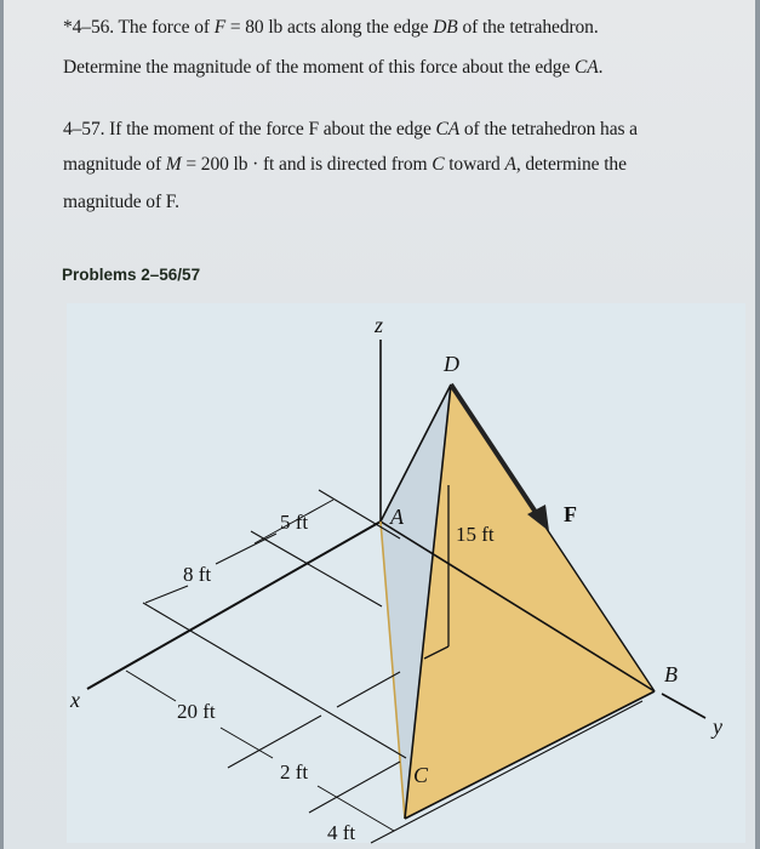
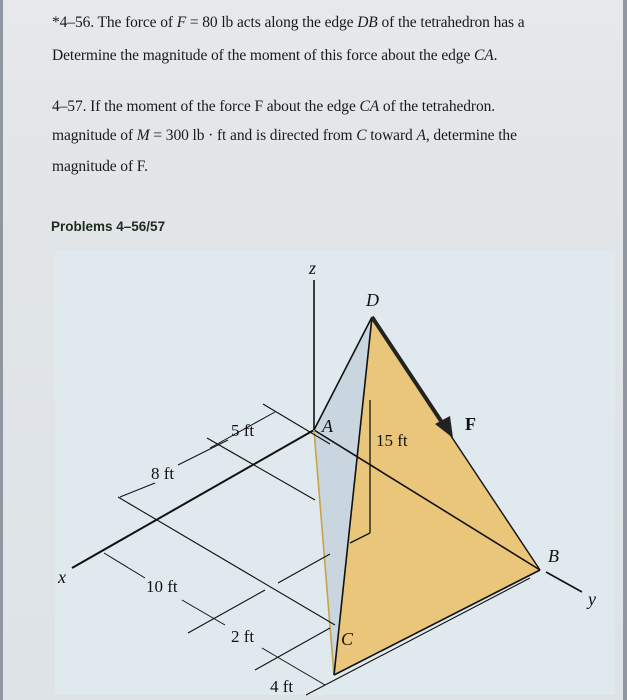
- *4–56. The force of F = 80 lb acts along the edge DB of the tetrahedron.
+ *4–56. The force of F = 80 lb acts along the edge DB of the tetrahedron has a
  Determine the magnitude of the moment of this force about the edge CA.
- 4–57. If the moment of the force F about the edge CA of the tetrahedron has a
+ 4–57. If the moment of the force F about the edge CA of the tetrahedron.
- magnitude of M = 200 lb · ft and is directed from C toward A, determine the
+ magnitude of M = 300 lb · ft and is directed from C toward A, determine the
  magnitude of F.
- Problems 2–56/57
+ Problems 4–56/57
  z
  D
  A
  B
  C
  x
  y
  F
  5 ft
  8 ft
  15 ft
- 20 ft
+ 10 ft
  2 ft
  4 ft
